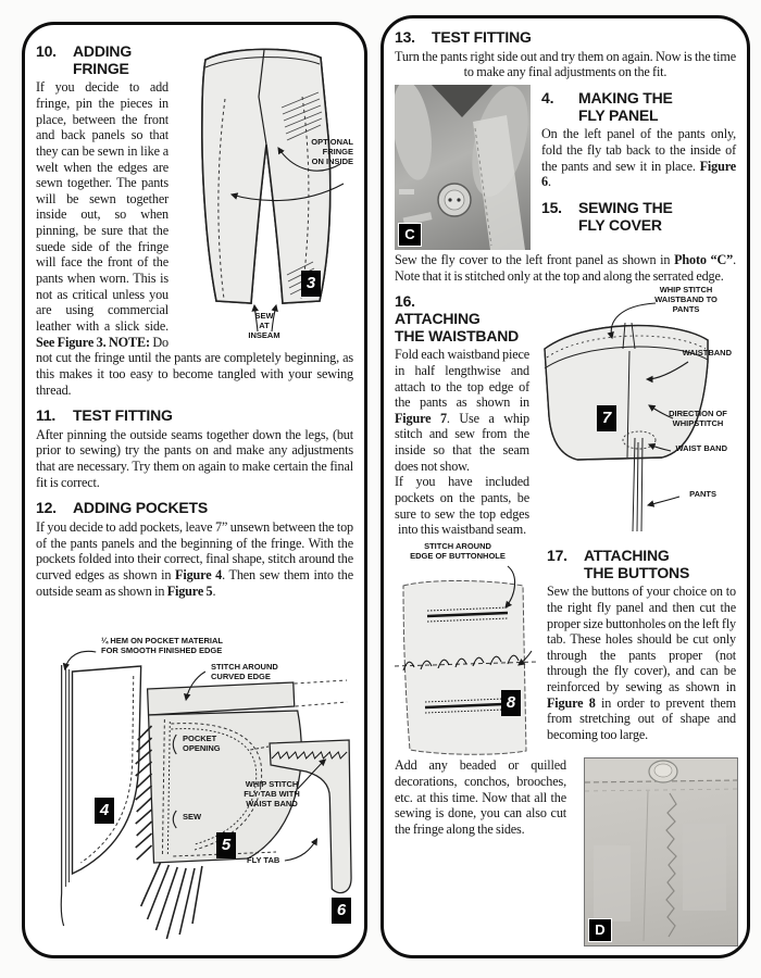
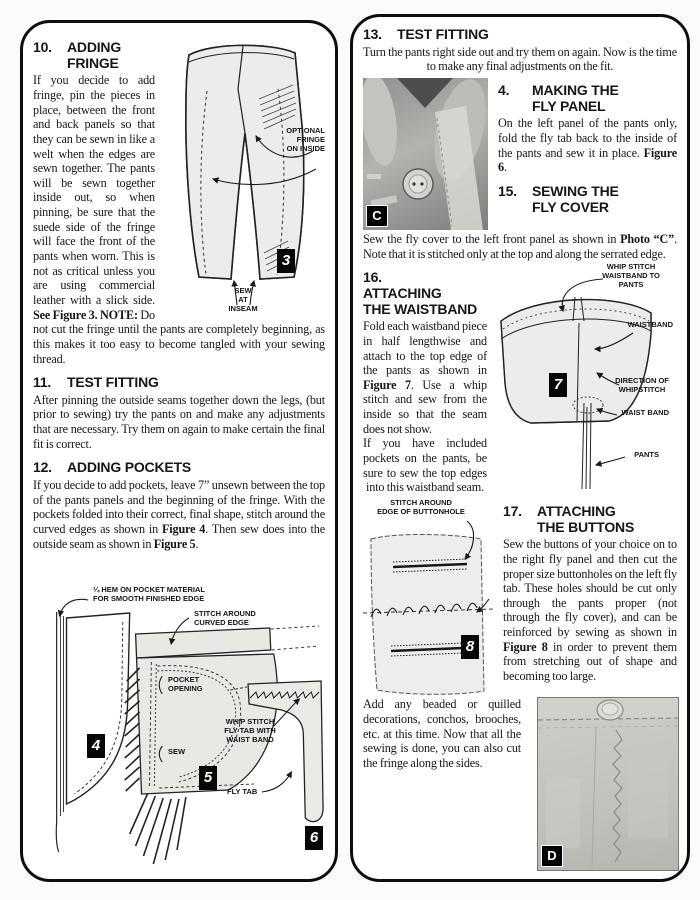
  OPTIONAL
  FRINGE
  ON INSIDE
  SEW
  AT
  INSEAM
  3
  10.
  ADDING
  FRINGE
  If you decide to add fringe, pin the pieces in place, between the front and back panels so that they can be sewn in like a welt when the edges are sewn together. The pants will be sewn together inside out, so when pinning, be sure that the suede side of the fringe will face the front of the pants when worn. This is not as critical unless you are using commercial leather with a slick side. See Figure 3. NOTE: Do not cut the fringe until the pants are completely beginning, as this makes it too easy to become tangled with your sewing thread.
  11.
  TEST FITTING
  After pinning the outside seams together down the legs, (but prior to sewing) try the pants on and make any adjustments that are necessary. Try them on again to make certain the final fit is correct.
  12.
  ADDING POCKETS
- If you decide to add pockets, leave 7” unsewn between the top of the pants panels and the beginning of the fringe. With the pockets folded into their correct, final shape, stitch around the curved edges as shown in Figure 4. Then sew them into the outside seam as shown in Figure 5.
+ If you decide to add pockets, leave 7” unsewn between the top of the pants panels and the beginning of the fringe. With the pockets folded into their correct, final shape, stitch around the curved edges as shown in Figure 4. Then sew does into the outside seam as shown in Figure 5.
  ¼ HEM ON POCKET MATERIAL
  FOR SMOOTH FINISHED EDGE
  STITCH AROUND
  CURVED EDGE
  POCKET
  OPENING
  SEW
  WHIP STITCH
  FLY TAB WITH
  WAIST BAND
  FLY TAB
  4
  5
  6
  13.
  TEST FITTING
  Turn the pants right side out and try them on again. Now is the time to make any final adjustments on the fit.
  C
  4.
  MAKING THE
  FLY PANEL
  On the left panel of the pants only, fold the fly tab back to the inside of the pants and sew it in place. Figure 6.
  15.
  SEWING THE
  FLY COVER
  Sew the fly cover to the left front panel as shown in Photo “C”. Note that it is stitched only at the top and along the serrated edge.
  WHIP STITCH
  WAISTBAND TO
  PANTS
  WAISTBAND
  DIRECTION OF
  WHIPSTITCH
  WAIST BAND
  PANTS
  7
  16.
  ATTACHING
  THE WAISTBAND
  Fold each waistband piece in half lengthwise and attach to the top edge of the pants as shown in Figure 7. Use a whip stitch and sew from the inside so that the seam does not show.
  If you have included pockets on the pants, be sure to sew the top edges into this waistband seam.
  STITCH AROUND
  EDGE OF BUTTONHOLE
  8
  17.
  ATTACHING
  THE BUTTONS
  Sew the buttons of your choice on to the right fly panel and then cut the proper size buttonholes on the left fly tab. These holes should be cut only through the pants proper (not through the fly cover), and can be reinforced by sewing as shown in Figure 8 in order to prevent them from stretching out of shape and becoming too large.
  Add any beaded or quilled decorations, conchos, brooches, etc. at this time. Now that all the sewing is done, you can also cut the fringe along the sides.
  D
